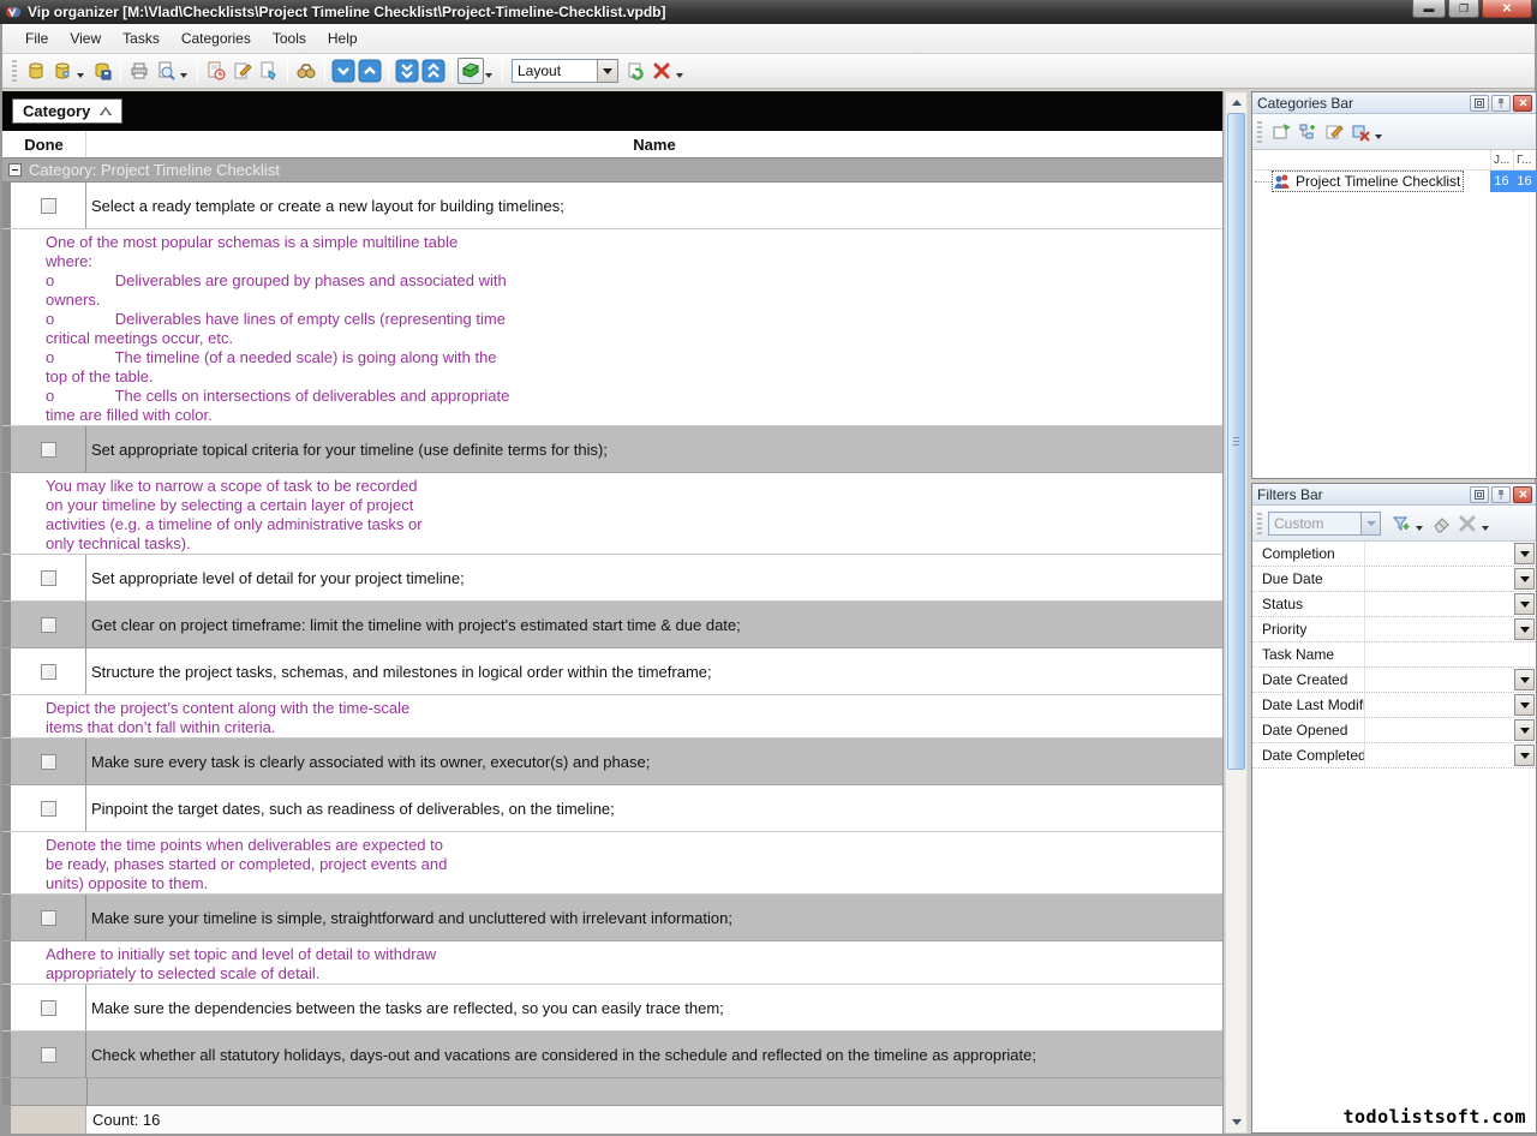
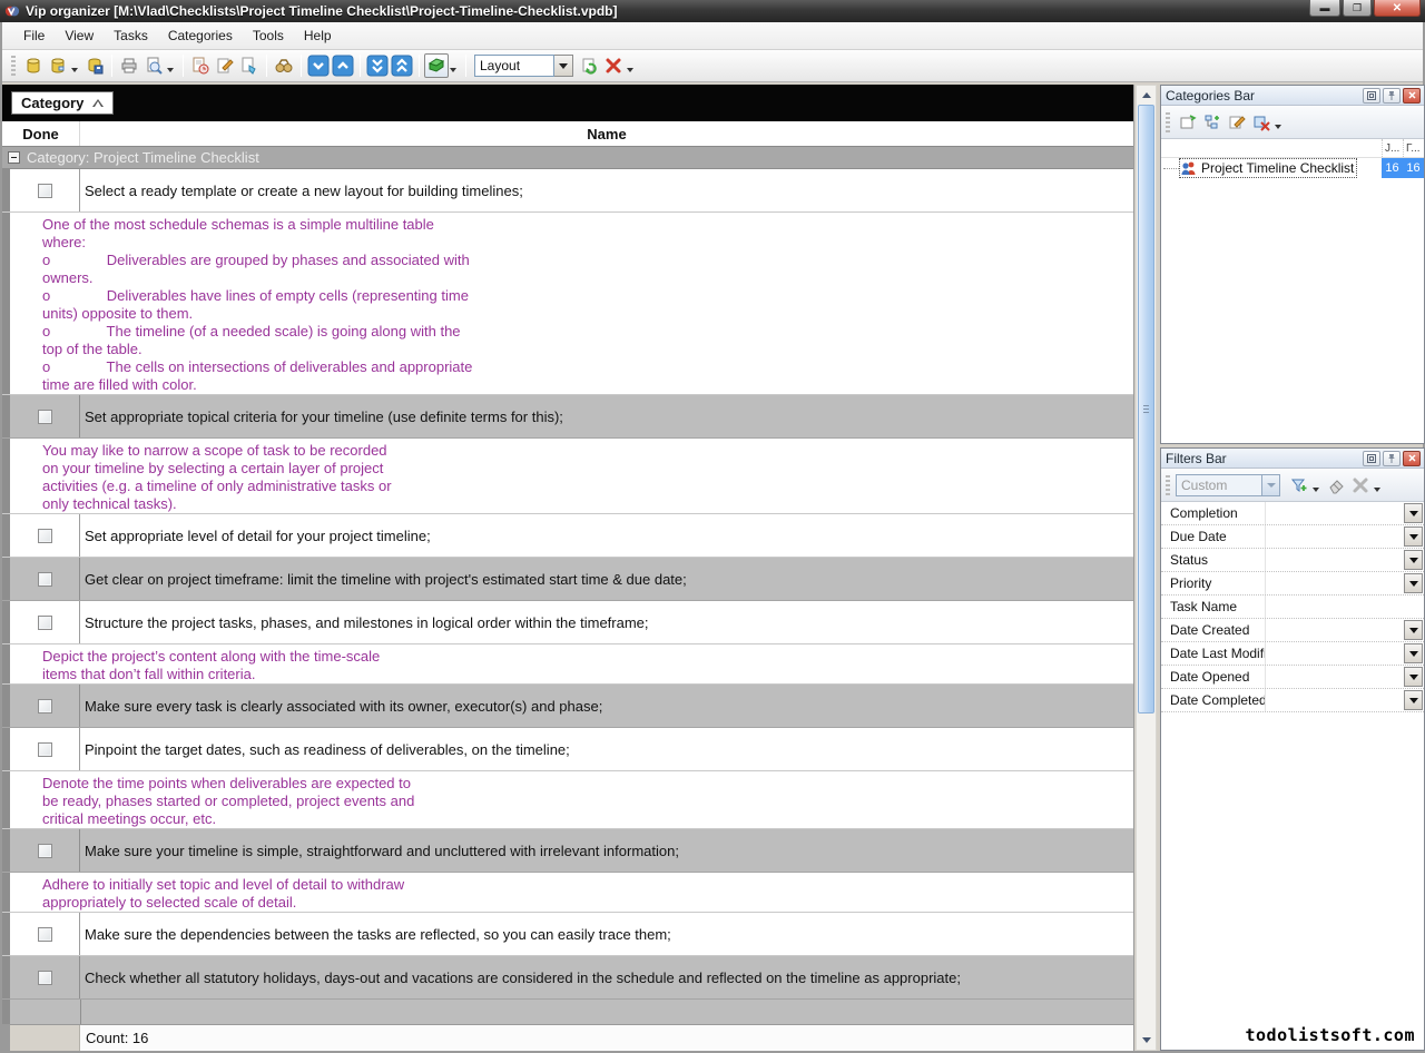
  Vip organizer [M:\Vlad\Checklists\Project Timeline Checklist\Project-Timeline-Checklist.vpdb]
  ▬
  ❐
  ✕
  File
  View
  Tasks
  Categories
  Tools
  Help
  Layout
  Category
  Done
  Name
  Category: Project Timeline Checklist
  Select a ready template or create a new layout for building timelines;
- One of the most popular schemas is a simple multiline table
+ One of the most schedule schemas is a simple multiline table
  where:
  o Deliverables are grouped by phases and associated with
  owners.
  o Deliverables have lines of empty cells (representing time
- critical meetings occur, etc.
+ units) opposite to them.
  o The timeline (of a needed scale) is going along with the
  top of the table.
  o The cells on intersections of deliverables and appropriate
  time are filled with color.
  Set appropriate topical criteria for your timeline (use definite terms for this);
  You may like to narrow a scope of task to be recorded
  on your timeline by selecting a certain layer of project
  activities (e.g. a timeline of only administrative tasks or
  only technical tasks).
  Set appropriate level of detail for your project timeline;
  Get clear on project timeframe: limit the timeline with project's estimated start time & due date;
- Structure the project tasks, schemas, and milestones in logical order within the timeframe;
+ Structure the project tasks, phases, and milestones in logical order within the timeframe;
  Depict the project’s content along with the time-scale
  items that don’t fall within criteria.
  Make sure every task is clearly associated with its owner, executor(s) and phase;
  Pinpoint the target dates, such as readiness of deliverables, on the timeline;
  Denote the time points when deliverables are expected to
  be ready, phases started or completed, project events and
- units) opposite to them.
+ critical meetings occur, etc.
  Make sure your timeline is simple, straightforward and uncluttered with irrelevant information;
  Adhere to initially set topic and level of detail to withdraw
  appropriately to selected scale of detail.
  Make sure the dependencies between the tasks are reflected, so you can easily trace them;
  Check whether all statutory holidays, days-out and vacations are considered in the schedule and reflected on the timeline as appropriate;
  Count: 16
  Categories Bar
  J...
  Г...
  Project Timeline Checklist
  16
  16
  Filters Bar
  Custom
  Completion
  Due Date
  Status
  Priority
  Task Name
  Date Created
  Date Last Modifi
  Date Opened
  Date Completed
  todolistsoft.com
